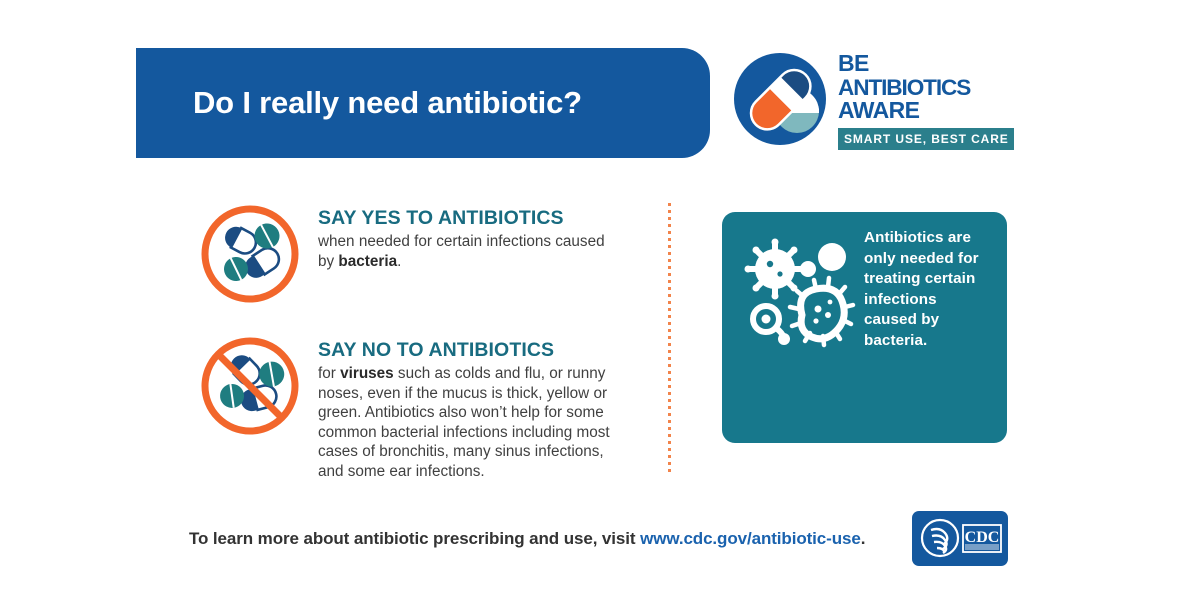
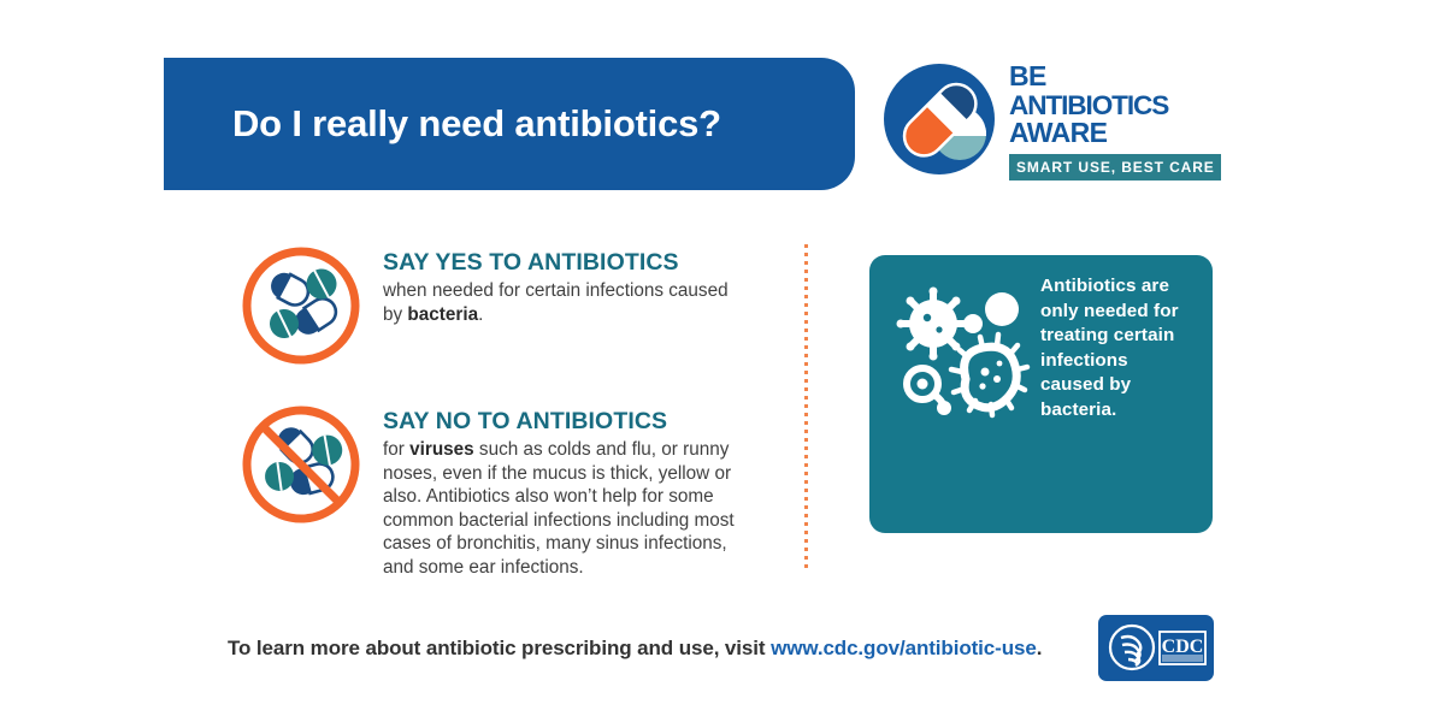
- Do I really need antibiotic?
+ Do I really need antibiotics?
  BE
  ANTIBIOTICS
  AWARE
  SMART USE, BEST CARE
  SAY YES TO ANTIBIOTICS
  when needed for certain infections caused by bacteria.
  SAY NO TO ANTIBIOTICS
- for viruses such as colds and flu, or runny noses, even if the mucus is thick, yellow or green. Antibiotics also won’t help for some common bacterial infections including most cases of bronchitis, many sinus infections, and some ear infections.
+ for viruses such as colds and flu, or runny noses, even if the mucus is thick, yellow or also. Antibiotics also won’t help for some common bacterial infections including most cases of bronchitis, many sinus infections, and some ear infections.
  Antibiotics are only needed for treating certain infections caused by bacteria.
  To learn more about antibiotic prescribing and use, visit www.cdc.gov/antibiotic-use.
  CDC
